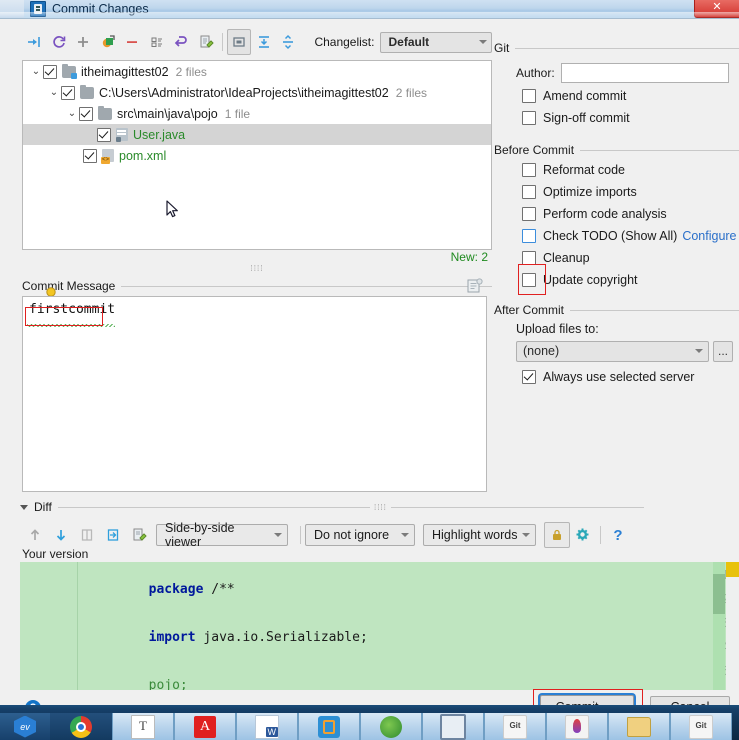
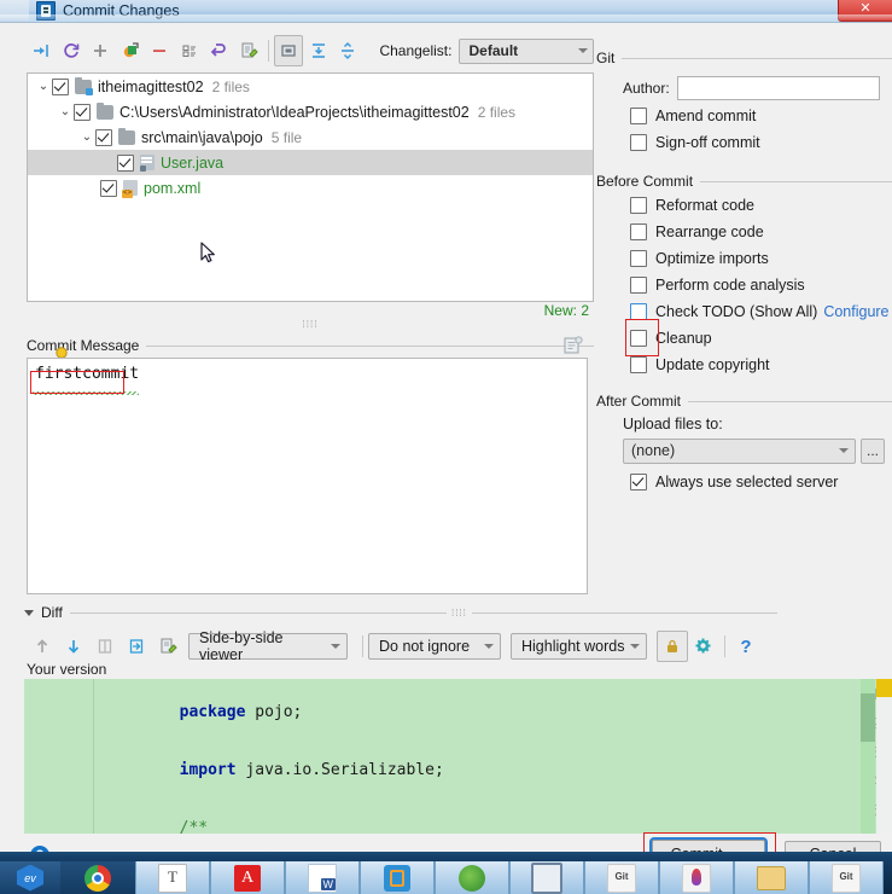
  Commit Changes
  ✕
  Changelist:
  Default
  ⌄
  itheimagittest02
  2 files
  ⌄
  C:\Users\Administrator\IdeaProjects\itheimagittest02
  2 files
  ⌄
  src\main\java\pojo
- 1 file
+ 5 file
  User.java
  pom.xml
  New: 2
  ⁞⁞⁞⁞
  Commit Message
  firstcommit
  Git
  Author:
  Amend commit
  Sign-off commit
  Before Commit
  Reformat code
+ Rearrange code
  Optimize imports
  Perform code analysis
  Check TODO (Show All)
  Configure
  Cleanup
  Update copyright
  After Commit
  Upload files to:
  (none)
  ...
  Always use selected server
  Diff
  ⁞⁞⁞⁞
  Side-by-side viewer
  Do not ignore
  Highlight words
  ?
  Your version
- package /**
+ package pojo;
  import java.io.Serializable;
- pojo;
+ /**
  ev
  T
  A
  Git
  Git
